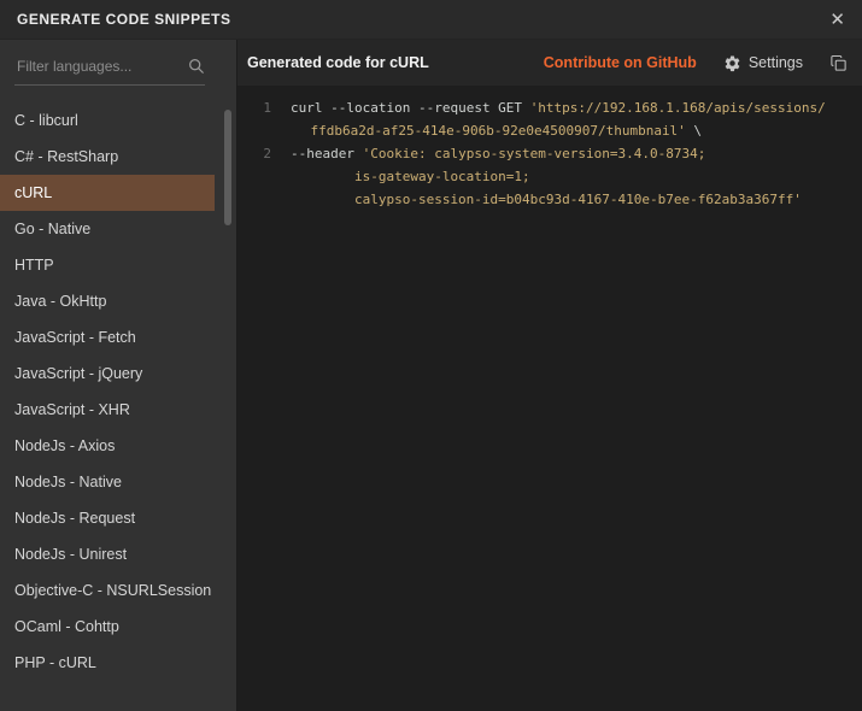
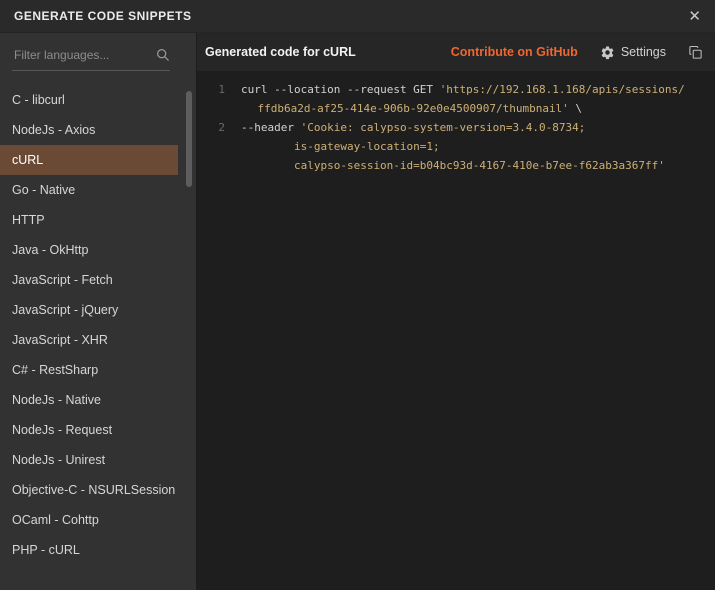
  GENERATE CODE SNIPPETS
  ✕
  Filter languages...
  C - libcurl
- C# - RestSharp
+ NodeJs - Axios
  cURL
  Go - Native
  HTTP
  Java - OkHttp
  JavaScript - Fetch
  JavaScript - jQuery
  JavaScript - XHR
- NodeJs - Axios
+ C# - RestSharp
  NodeJs - Native
  NodeJs - Request
  NodeJs - Unirest
  Objective-C - NSURLSession
  OCaml - Cohttp
  PHP - cURL
  Generated code for cURL
  Contribute on GitHub
  Settings
  1
  curl --location --request GET 'https://192.168.1.168/apis/sessions/
  ffdb6a2d-af25-414e-906b-92e0e4500907/thumbnail' \
  2
  --header 'Cookie: calypso-system-version=3.4.0-8734;
  is-gateway-location=1;
  calypso-session-id=b04bc93d-4167-410e-b7ee-f62ab3a367ff'
